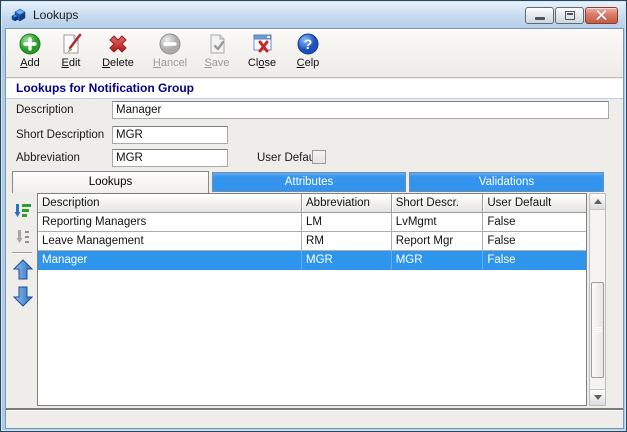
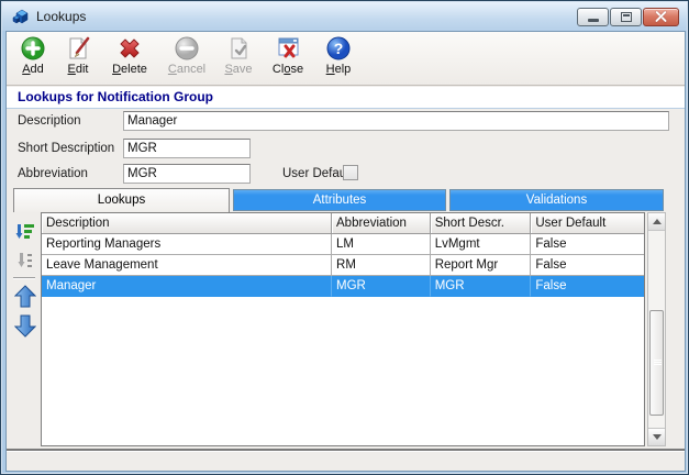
  Lookups
  Add
  Edit
  Delete
- Hancel
+ Cancel
  Save
  Close
  ?
- Celp
+ Help
  Lookups for Notification Group
  Description
  Manager
  Short Description
  MGR
  Abbreviation
  MGR
  User Defa
  Lookups
  Attributes
  Validations
  Description
  Abbreviation
  Short Descr.
  User Default
  Reporting Managers
  LM
  LvMgmt
  False
  Leave Management
  RM
  Report Mgr
  False
  Manager
  MGR
  MGR
  False
